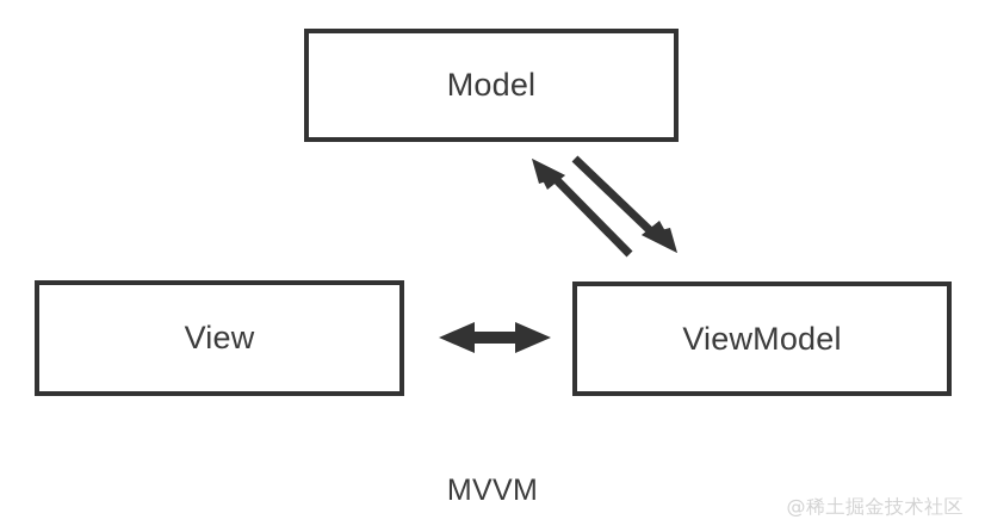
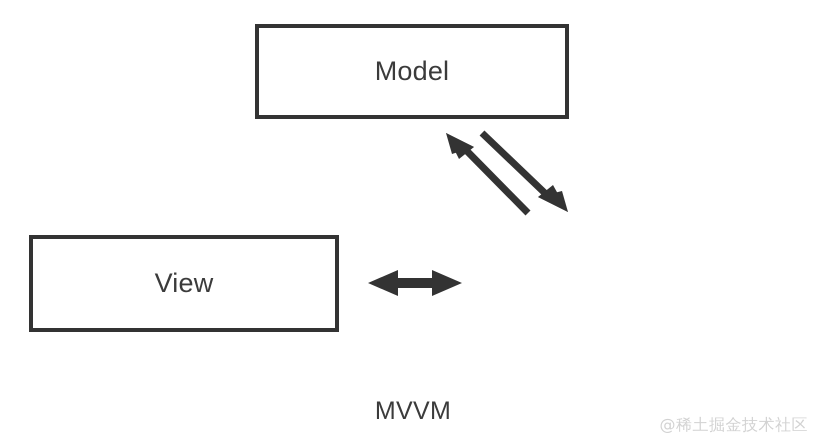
  Model
  View
- ViewModel
  MVVM
  @稀土掘金技术社区
